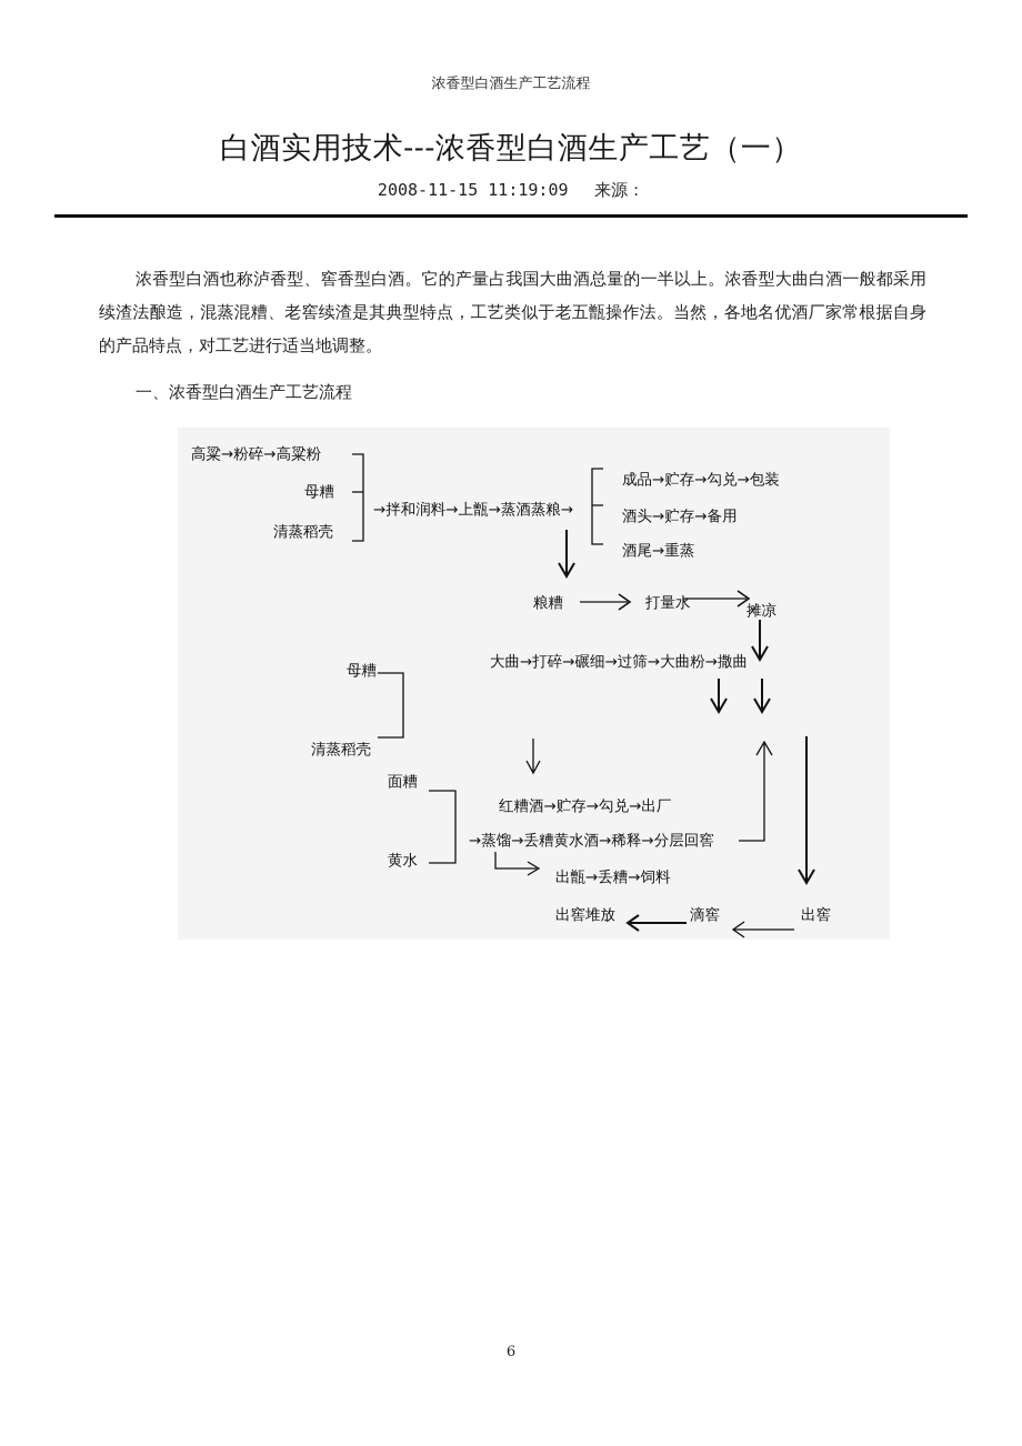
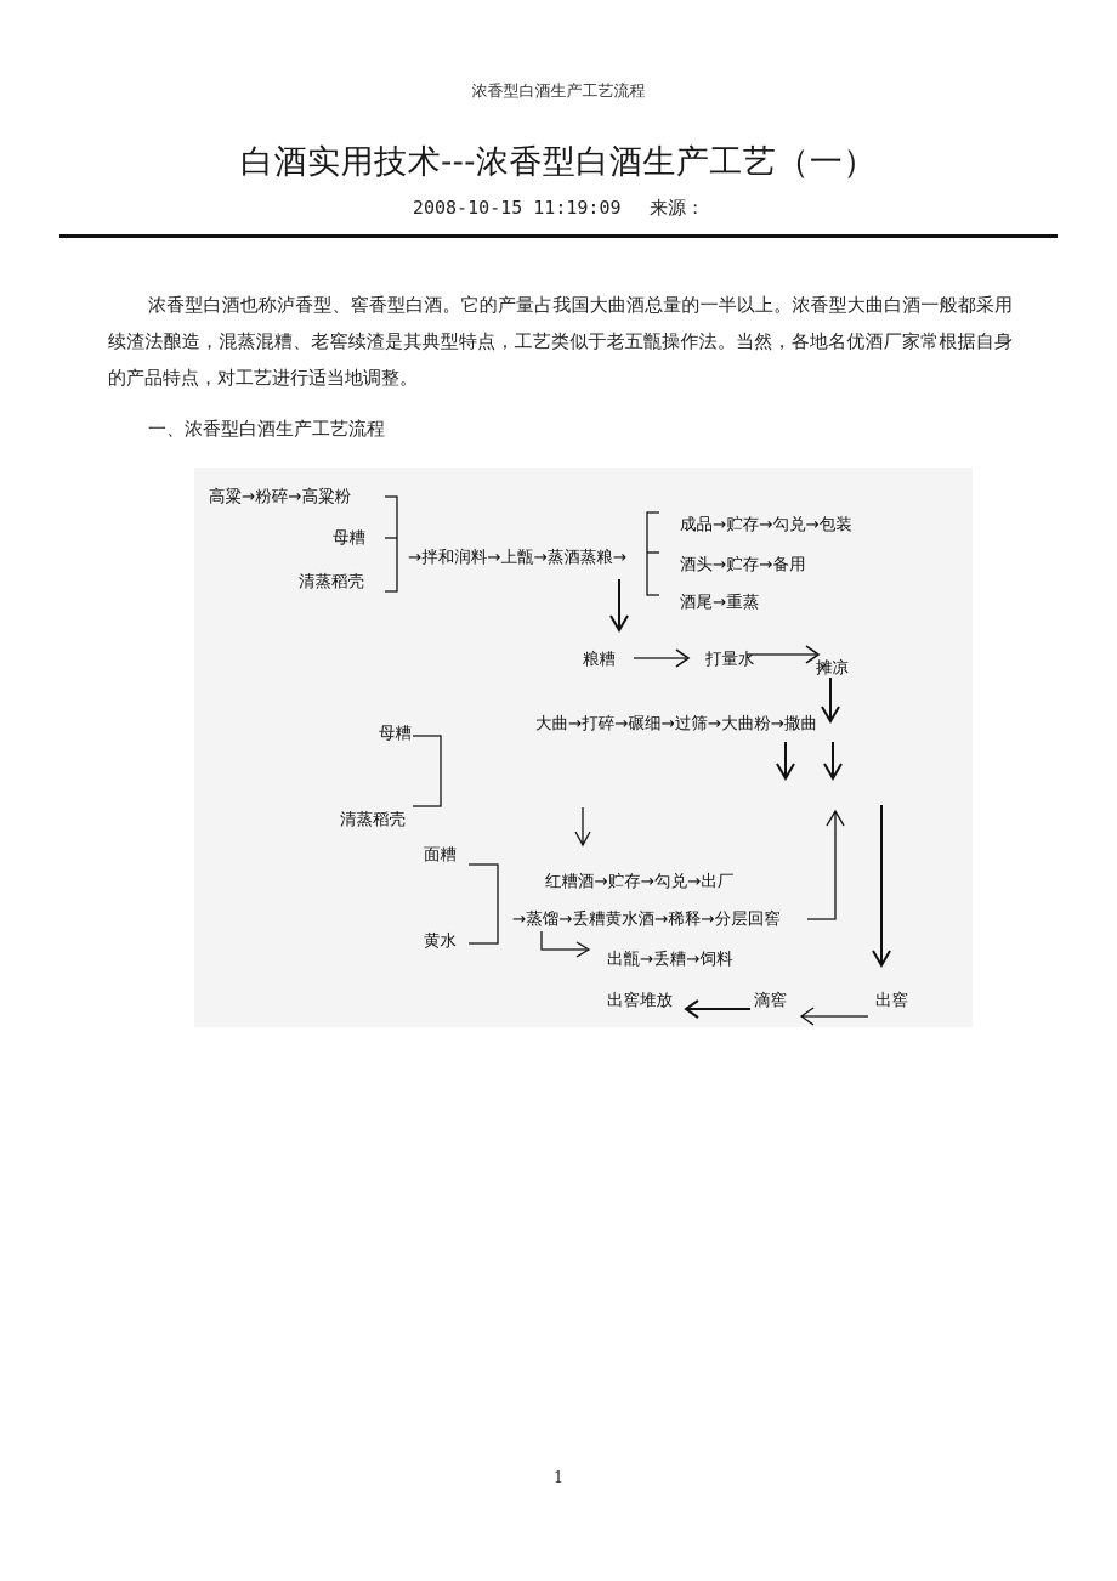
  浓香型白酒生产工艺流程
  白酒实用技术---浓香型白酒生产工艺（一）
- 2008-11-15 11:19:09 来源：
+ 2008-10-15 11:19:09 来源：
  浓香型白酒也称泸香型、窖香型白酒。它的产量占我国大曲酒总量的一半以上。浓香型大曲白酒一般都采用续渣法酿造，混蒸混糟、老窖续渣是其典型特点，工艺类似于老五甑操作法。当然，各地名优酒厂家常根据自身的产品特点，对工艺进行适当地调整。
  一、浓香型白酒生产工艺流程
  高粱→粉碎→高粱粉
  母糟
  清蒸稻壳
  →拌和润料→上甑→蒸酒蒸粮→
  成品→贮存→勾兑→包装
  酒头→贮存→备用
  酒尾→重蒸
  粮糟
  打量水
  摊凉
  大曲→打碎→碾细→过筛→大曲粉→撒曲
  母糟
  清蒸稻壳
  面糟
  红糟酒→贮存→勾兑→出厂
  →蒸馏→丢糟黄水酒→稀释→分层回窖
  黄水
  出甑→丢糟→饲料
  出窖堆放
  滴窖
  出窖
- 6
+ 1
